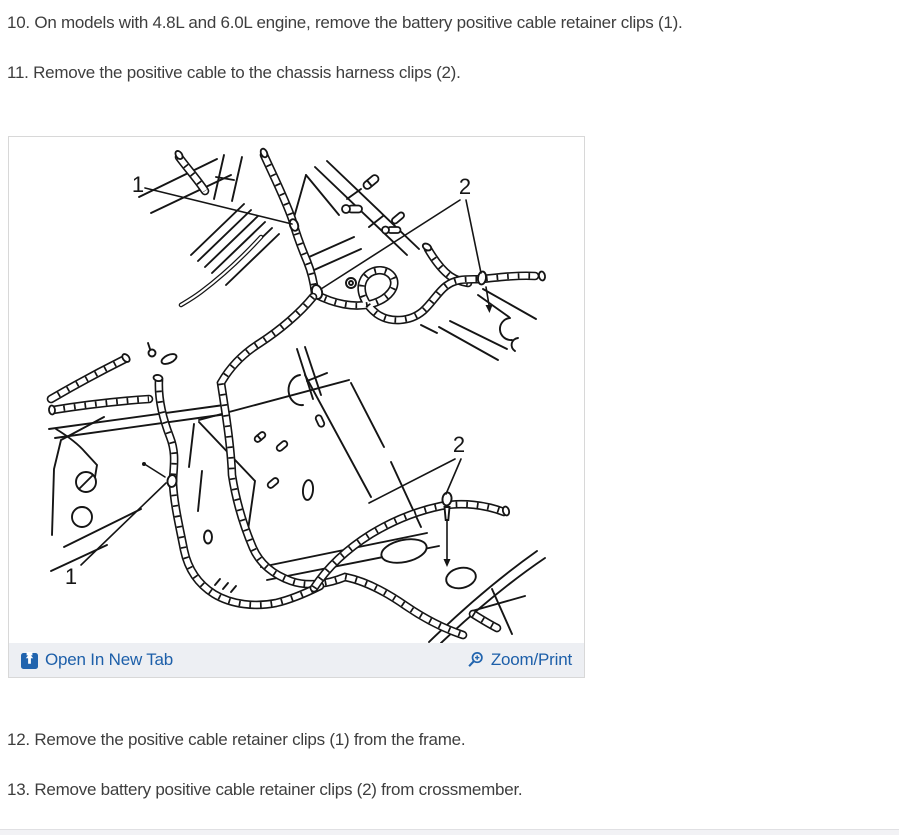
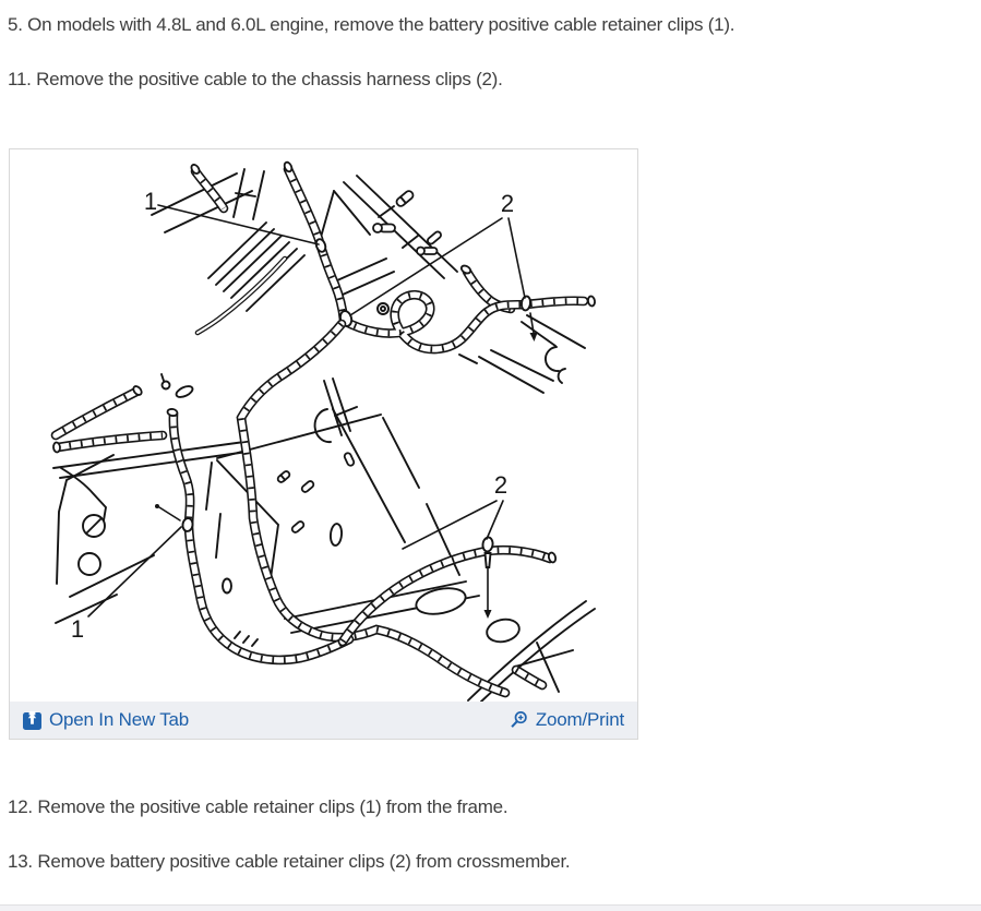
- 10. On models with 4.8L and 6.0L engine, remove the battery positive cable retainer clips (1).
+ 5. On models with 4.8L and 6.0L engine, remove the battery positive cable retainer clips (1).
  11. Remove the positive cable to the chassis harness clips (2).
  1
  2
  1
  2
  Open In New Tab
  Zoom/Print
  12. Remove the positive cable retainer clips (1) from the frame.
  13. Remove battery positive cable retainer clips (2) from crossmember.
